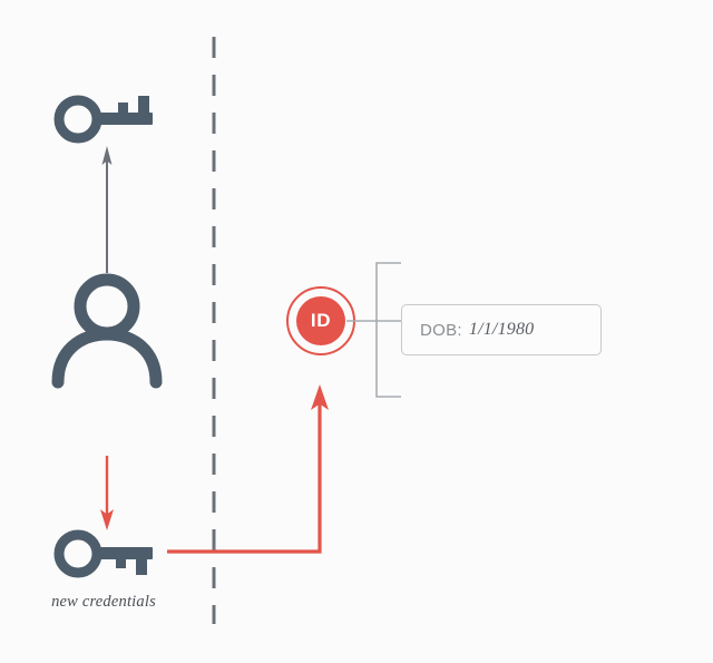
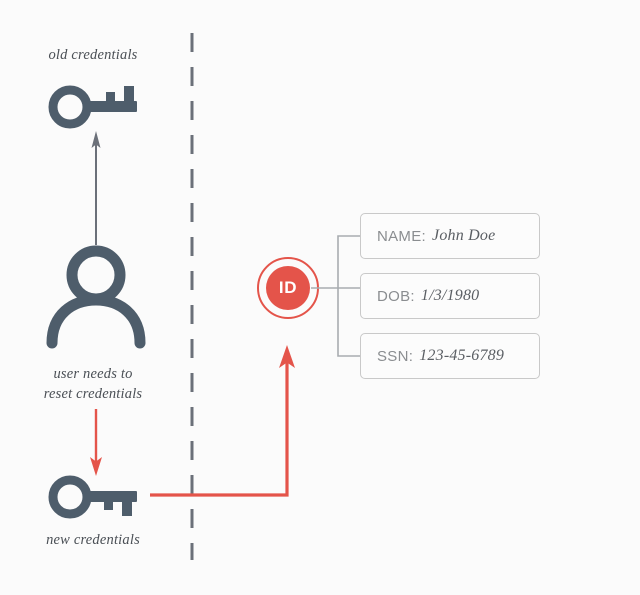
+ old credentials
+ user needs to
+ reset credentials
  new credentials
  ID
+ NAME:
+ John Doe
  DOB:
- 1/1/1980
+ 1/3/1980
+ SSN:
+ 123-45-6789
